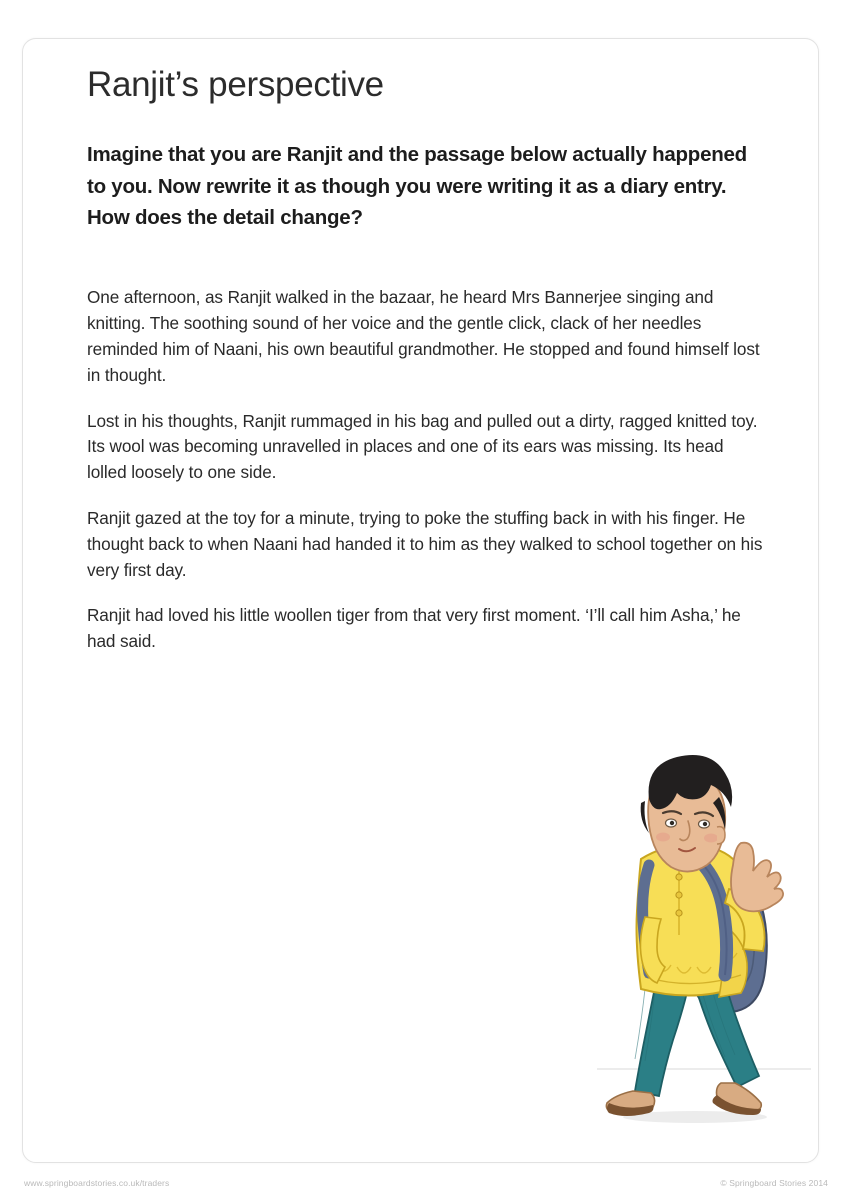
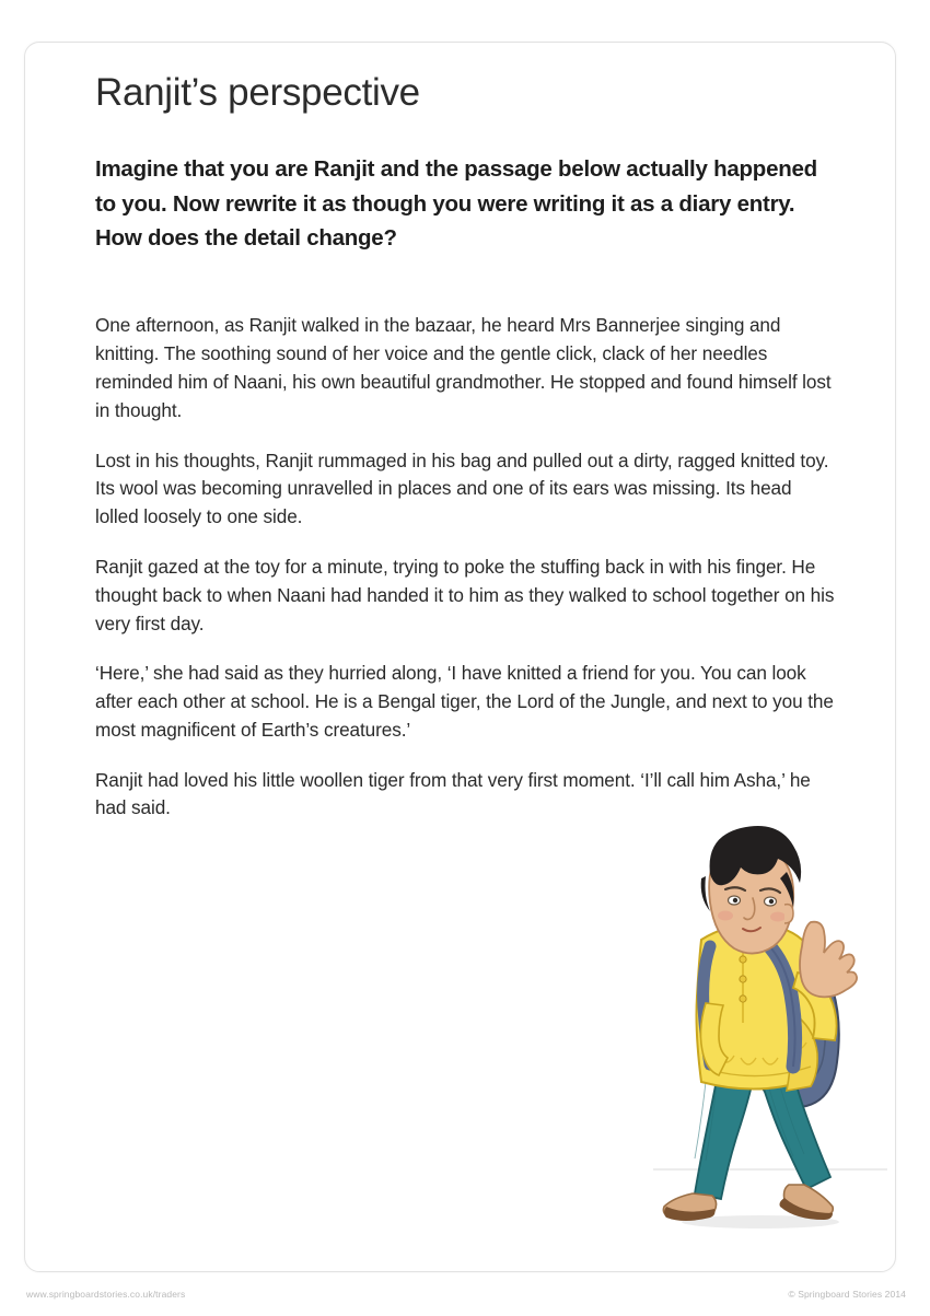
  Ranjit’s perspective
  Imagine that you are Ranjit and the passage below actually happened to you. Now rewrite it as though you were writing it as a diary entry. How does the detail change?
  One afternoon, as Ranjit walked in the bazaar, he heard Mrs Bannerjee singing and knitting. The soothing sound of her voice and the gentle click, clack of her needles reminded him of Naani, his own beautiful grandmother. He stopped and found himself lost in thought.
  Lost in his thoughts, Ranjit rummaged in his bag and pulled out a dirty, ragged knitted toy. Its wool was becoming unravelled in places and one of its ears was missing. Its head lolled loosely to one side.
  Ranjit gazed at the toy for a minute, trying to poke the stuffing back in with his finger. He thought back to when Naani had handed it to him as they walked to school together on his very first day.
+ ‘Here,’ she had said as they hurried along, ‘I have knitted a friend for you. You can look after each other at school. He is a Bengal tiger, the Lord of the Jungle, and next to you the most magnificent of Earth’s creatures.’
  Ranjit had loved his little woollen tiger from that very first moment. ‘I’ll call him Asha,’ he had said.
  www.springboardstories.co.uk/traders
  © Springboard Stories 2014
